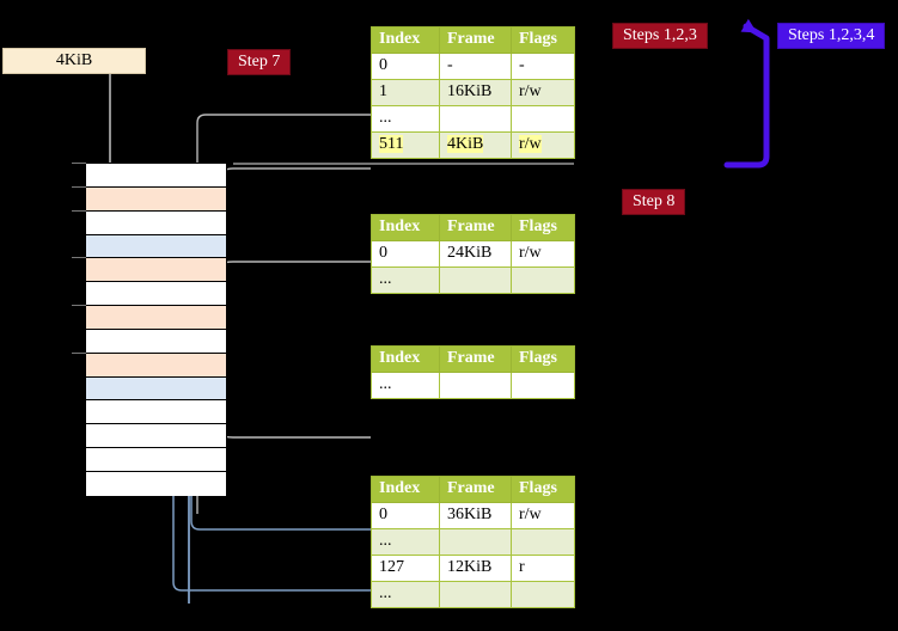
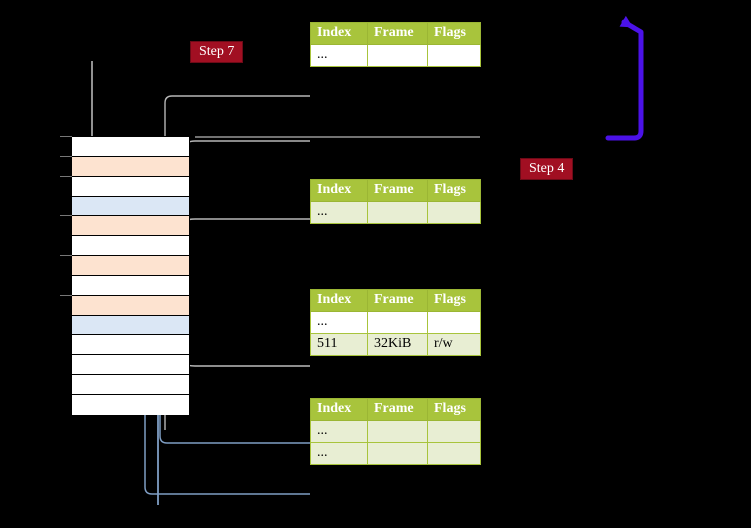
- 4KiB
  Step 7
- Steps 1,2,3
- Steps 1,2,3,4
- Step 8
+ Step 4
  Index	Frame	Flags
- 0	-	-
- 1	16KiB	r/w
  ...
- 511	4KiB	r/w
  Index	Frame	Flags
- 0	24KiB	r/w
  ...
  Index	Frame	Flags
  ...
+ 511	32KiB	r/w
  Index	Frame	Flags
- 0	36KiB	r/w
  ...
- 127	12KiB	r
  ...
